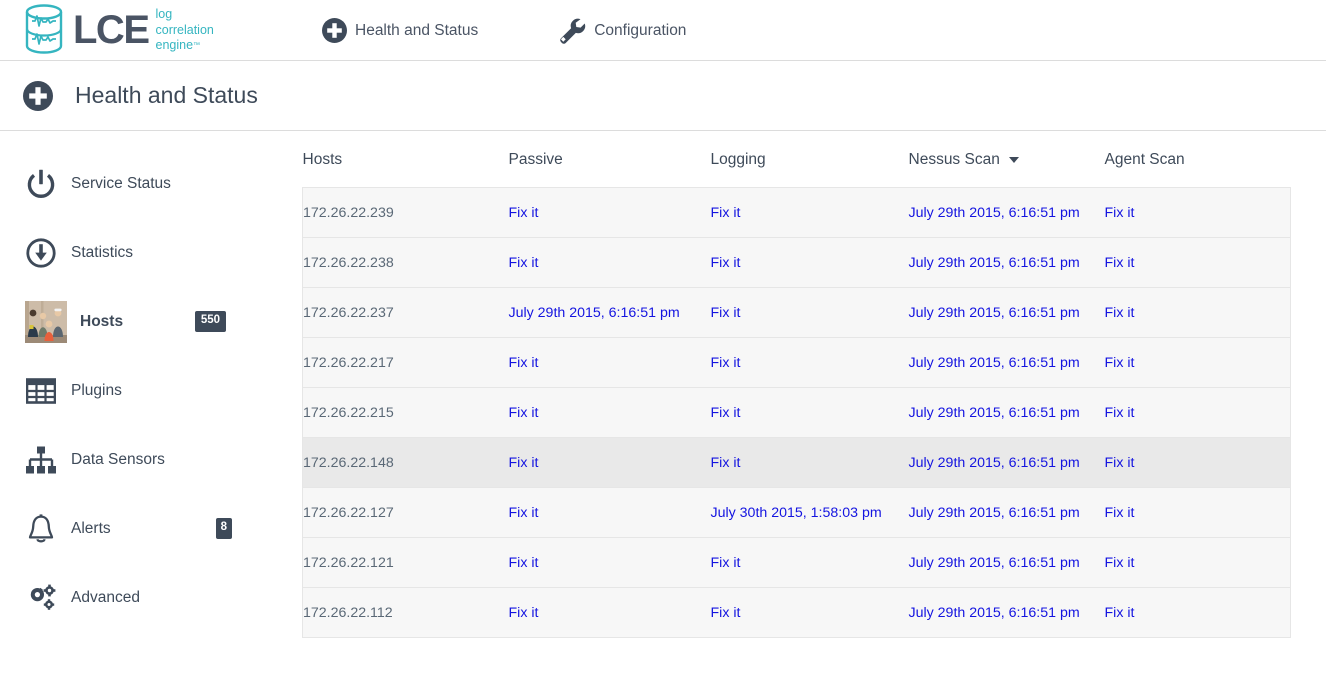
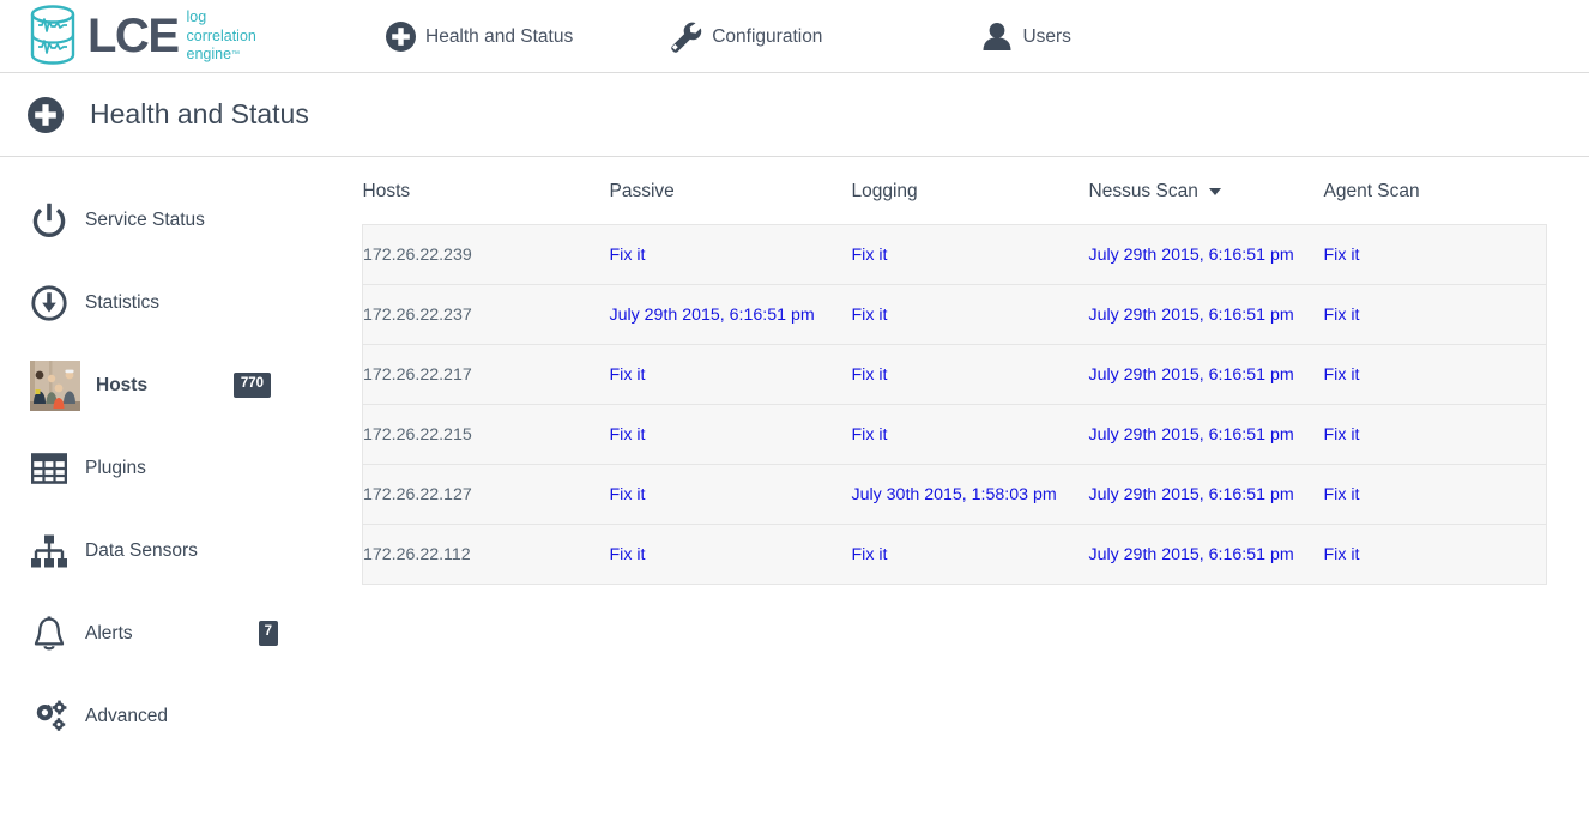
  LCE
  log
  correlation
  engine
  Health and Status
  Configuration
+ Users
  Health and Status
  Service Status
  Statistics
  Hosts
- 550
+ 770
  Plugins
  Data Sensors
  Alerts
- 8
+ 7
  Advanced
  Hosts	Passive	Logging	Nessus Scan	Agent Scan
  172.26.22.239	Fix it	Fix it	July 29th 2015, 6:16:51 pm	Fix it
- 172.26.22.238	Fix it	Fix it	July 29th 2015, 6:16:51 pm	Fix it
  172.26.22.237	July 29th 2015, 6:16:51 pm	Fix it	July 29th 2015, 6:16:51 pm	Fix it
  172.26.22.217	Fix it	Fix it	July 29th 2015, 6:16:51 pm	Fix it
  172.26.22.215	Fix it	Fix it	July 29th 2015, 6:16:51 pm	Fix it
- 172.26.22.148	Fix it	Fix it	July 29th 2015, 6:16:51 pm	Fix it
  172.26.22.127	Fix it	July 30th 2015, 1:58:03 pm	July 29th 2015, 6:16:51 pm	Fix it
- 172.26.22.121	Fix it	Fix it	July 29th 2015, 6:16:51 pm	Fix it
  172.26.22.112	Fix it	Fix it	July 29th 2015, 6:16:51 pm	Fix it
